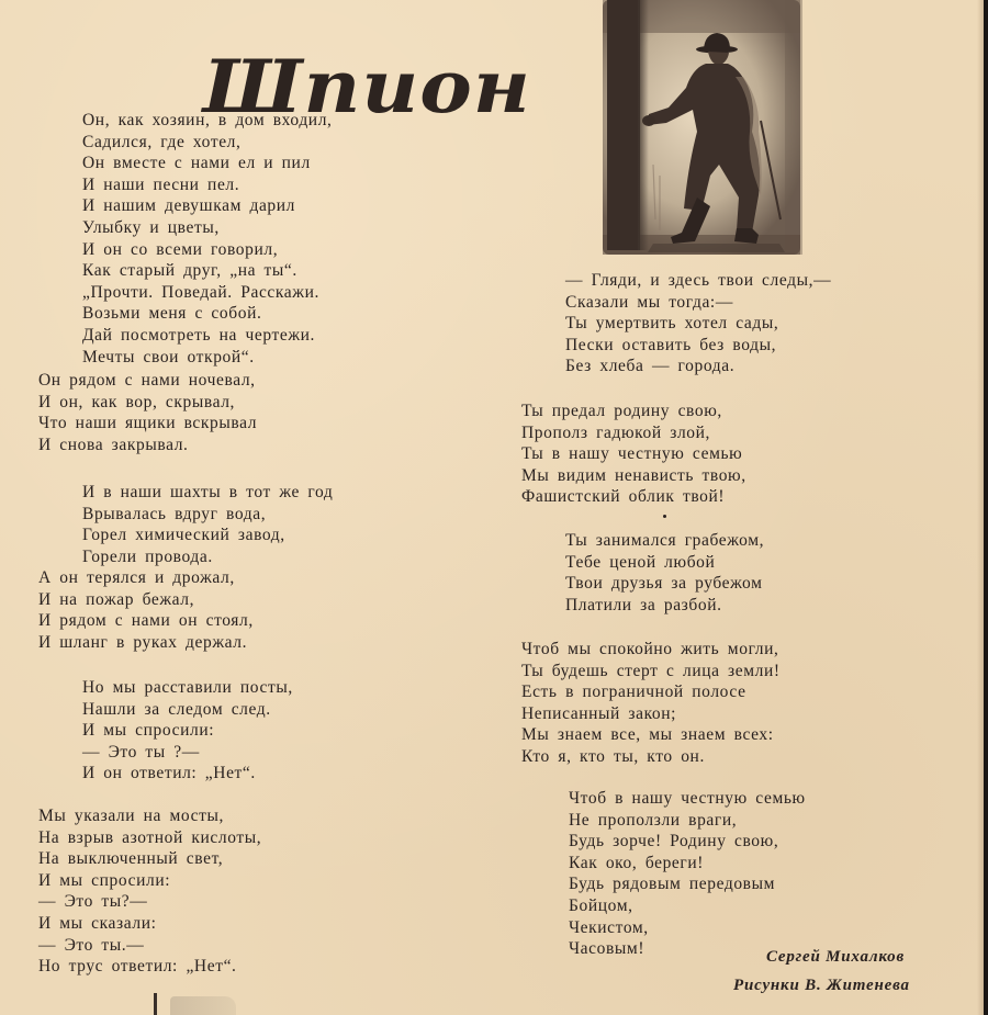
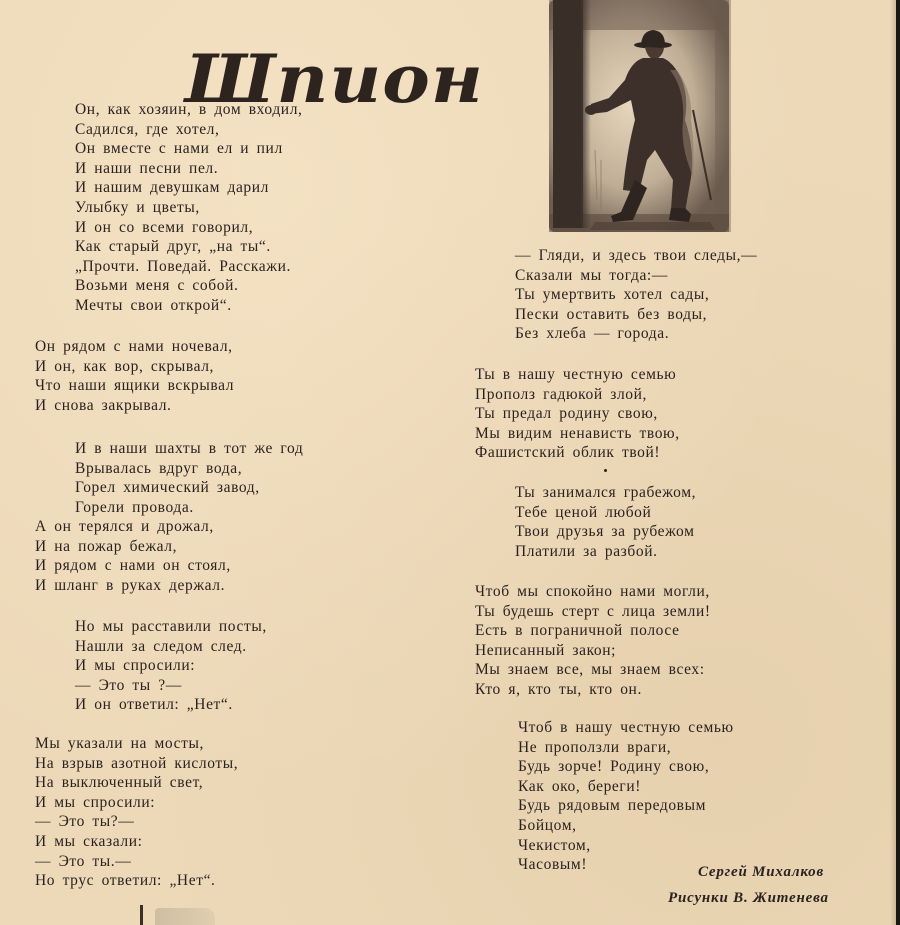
  Шпион
  Он, как хозяин, в дом входил,
  Садился, где хотел,
  Он вместе с нами ел и пил
  И наши песни пел.
  И нашим девушкам дарил
  Улыбку и цветы,
  И он со всеми говорил,
  Как старый друг, „на ты“.
  „Прочти. Поведай. Расскажи.
  Возьми меня с собой.
- Дай посмотреть на чертежи.
  Мечты свои открой“.
  Он рядом с нами ночевал,
  И он, как вор, скрывал,
  Что наши ящики вскрывал
  И снова закрывал.
  И в наши шахты в тот же год
  Врывалась вдруг вода,
  Горел химический завод,
  Горели провода.
  А он терялся и дрожал,
  И на пожар бежал,
  И рядом с нами он стоял,
  И шланг в руках держал.
  Но мы расставили посты,
  Нашли за следом след.
  И мы спросили:
  — Это ты ?—
  И он ответил: „Нет“.
  Мы указали на мосты,
  На взрыв азотной кислоты,
  На выключенный свет,
  И мы спросили:
  — Это ты?—
  И мы сказали:
  — Это ты.—
  Но трус ответил: „Нет“.
  — Гляди, и здесь твои следы,—
  Сказали мы тогда:—
  Ты умертвить хотел сады,
  Пески оставить без воды,
  Без хлеба — города.
- Ты предал родину свою,
+ Ты в нашу честную семью
  Прополз гадюкой злой,
- Ты в нашу честную семью
+ Ты предал родину свою,
  Мы видим ненависть твою,
  Фашистский облик твой!
  Ты занимался грабежом,
  Тебе ценой любой
  Твои друзья за рубежом
  Платили за разбой.
- Чтоб мы спокойно жить могли,
+ Чтоб мы спокойно нами могли,
  Ты будешь стерт с лица земли!
  Есть в пограничной полосе
  Неписанный закон;
  Мы знаем все, мы знаем всех:
  Кто я, кто ты, кто он.
  Чтоб в нашу честную семью
  Не проползли враги,
  Будь зорче! Родину свою,
  Как око, береги!
  Будь рядовым передовым
  Бойцом,
  Чекистом,
  Часовым!
  Сергей Михалков
  Рисунки В. Житенева
